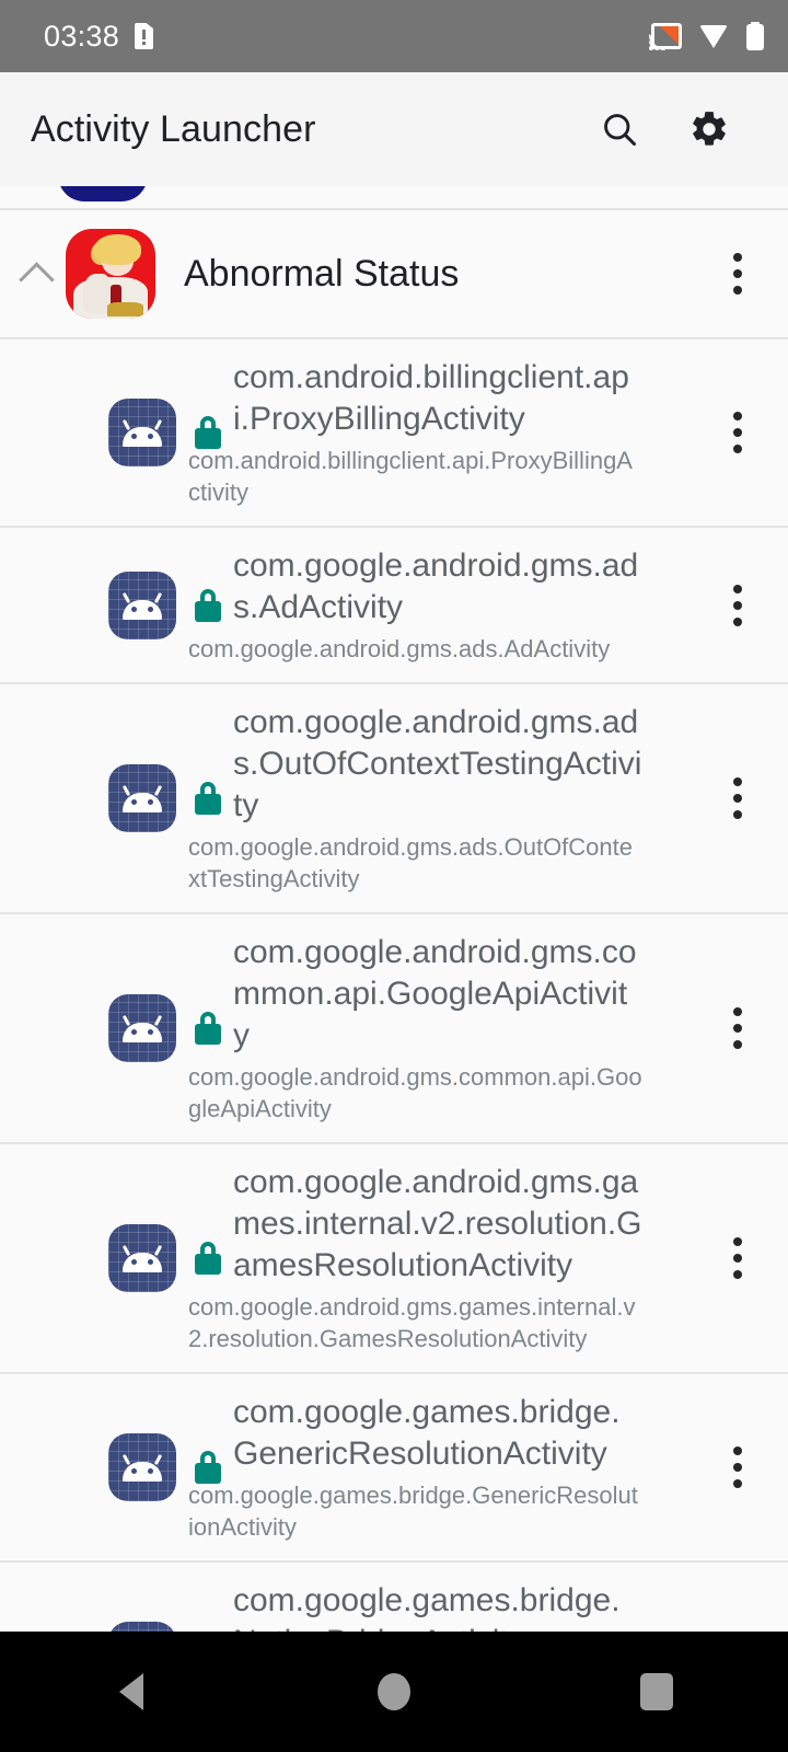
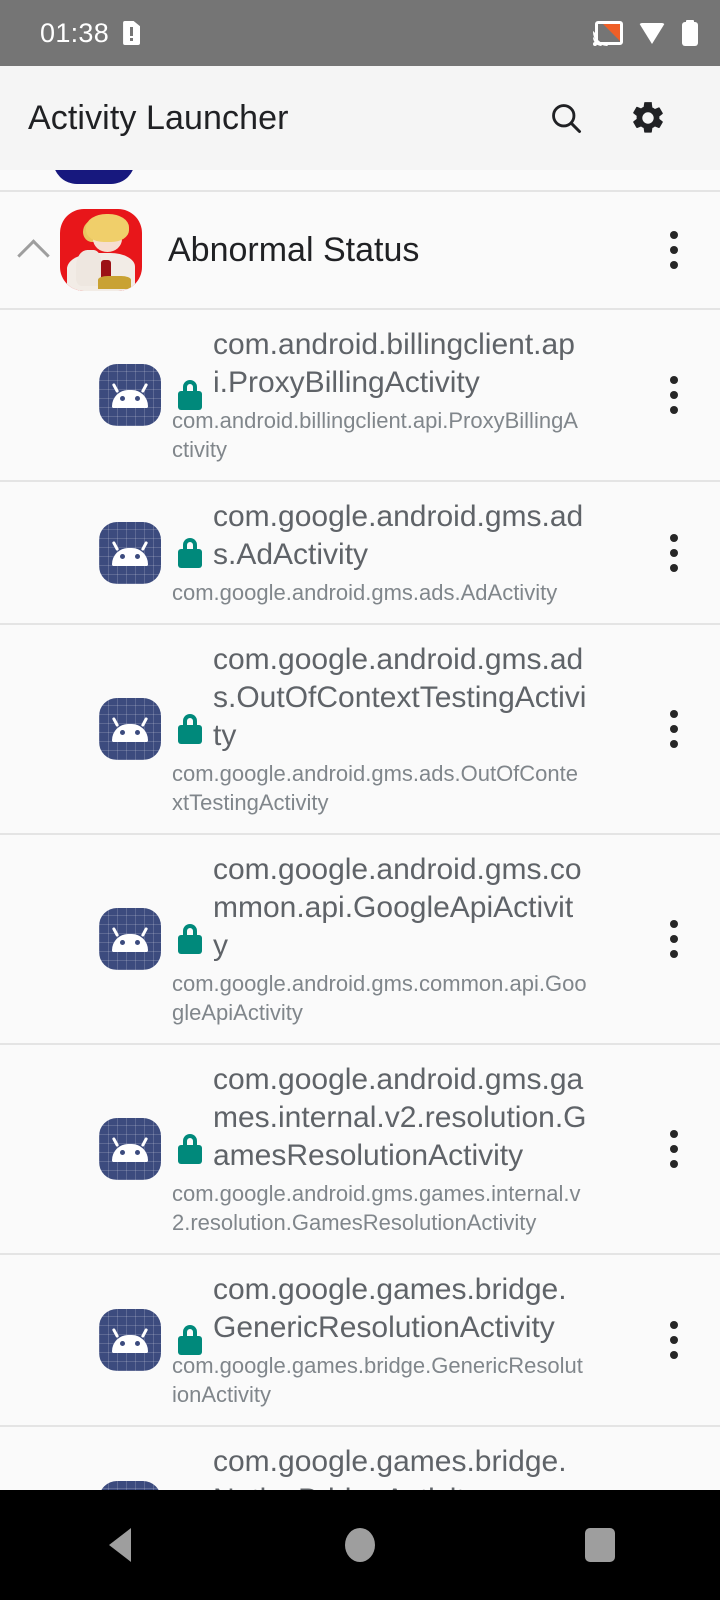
- 03:38
+ 01:38
  Activity Launcher
  Abnormal Status
  com.android.billingclient.api.ProxyBillingActivity
  com.android.billingclient.api.ProxyBillingActivity
  com.google.android.gms.ads.AdActivity
  com.google.android.gms.ads.AdActivity
  com.google.android.gms.ads.OutOfContextTestingActivity
  com.google.android.gms.ads.OutOfContextTestingActivity
  com.google.android.gms.common.api.GoogleApiActivity
  com.google.android.gms.common.api.GoogleApiActivity
  com.google.android.gms.games.internal.v2.resolution.GamesResolutionActivity
  com.google.android.gms.games.internal.v2.resolution.GamesResolutionActivity
  com.google.games.bridge.GenericResolutionActivity
  com.google.games.bridge.GenericResolutionActivity
